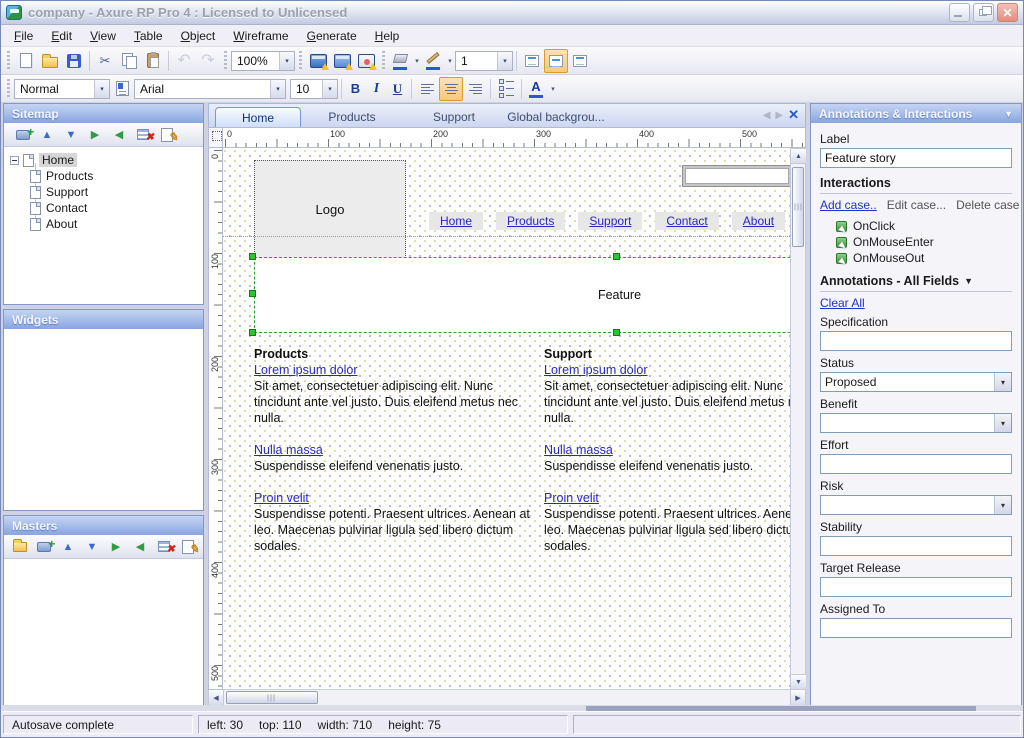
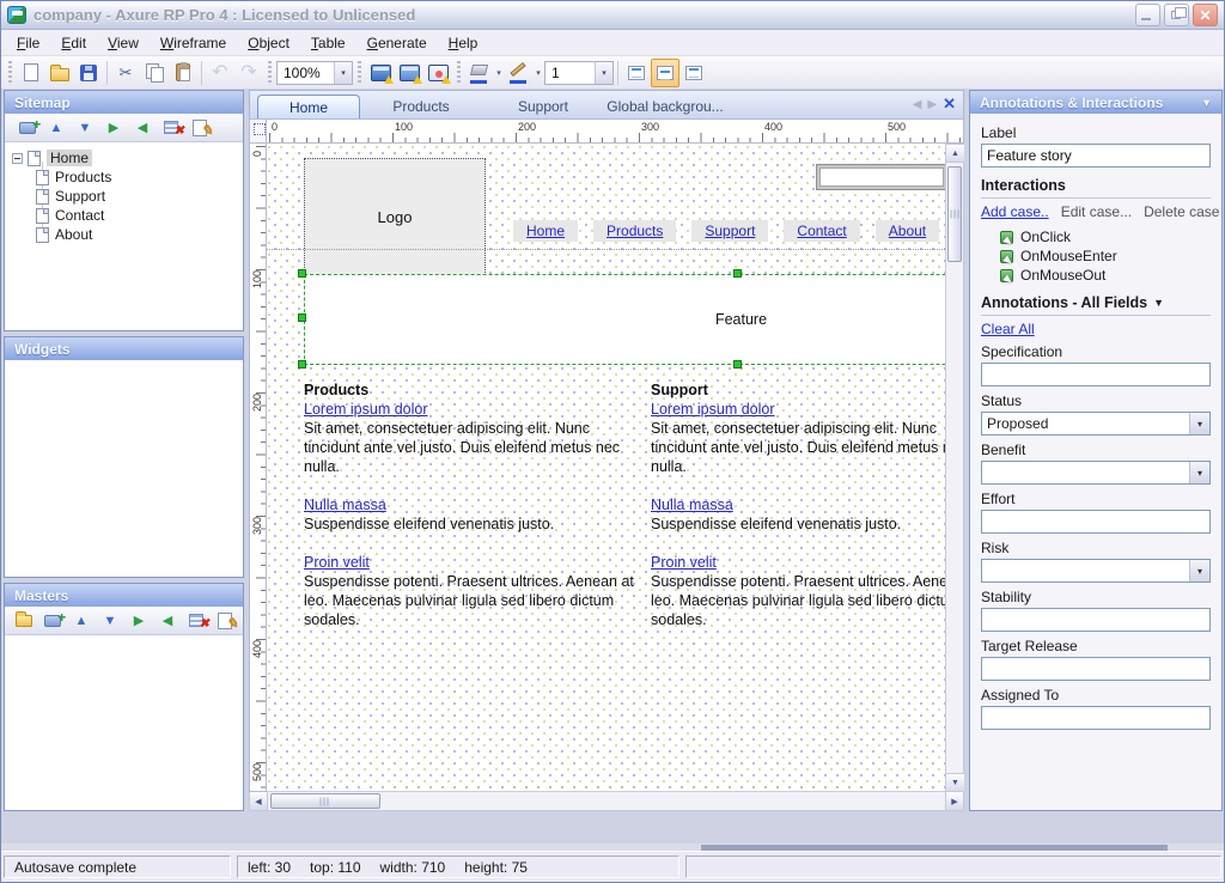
  company - Axure RP Pro 4 : Licensed to Unlicensed
  ✕
  File
  Edit
  View
- Table
+ Wireframe
  Object
- Wireframe
+ Table
  Generate
  Help
  ✂
  ↶
  ↷
  100%
  1
- Normal
- Arial
- 10
- B
- I
- U
- A
  Sitemap
  +
  ▲
  ▼
  ▶
  ◀
  ✖
  ✎
  Home
  Products
  Support
  Contact
  About
  Widgets
  Masters
  +
  ▲
  ▼
  ▶
  ◀
  ✖
  ✎
  Home
  Products
  Support
  Global backgrou...
  ◀
  ▶
  ✕
  0
  100
  200
  300
  400
  500
  Logo
  Home
  Products
  Support
  Contact
  About
  Feature
  Products
  Lorem ipsum dolor
  Sit amet, consectetuer adipiscing elit. Nunc tincidunt ante vel justo. Duis eleifend metus nec nulla.
  Nulla massa
  Suspendisse eleifend venenatis justo.
  Proin velit
  Suspendisse potenti. Praesent ultrices. Aenean at leo. Maecenas pulvinar ligula sed libero dictum sodales.
  Support
  Lorem ipsum dolor
  Sit amet, consectetuer adipiscing elit. Nunc tincidunt ante vel justo. Duis eleifend metus nulla.
  Nulla massa
  Suspendisse eleifend venenatis justo.
  Proin velit
  Suspendisse potenti. Praesent ultrices. Aene leo. Maecenas pulvinar ligula sed libero dictu sodales.
  Annotations & Interactions
  ▼
  Label
  Feature story
  Interactions
  Add case..
  Edit case...
  Delete case
  OnClick
  OnMouseEnter
  OnMouseOut
  Annotations - All Fields
  ▼
  Clear All
  Specification
  Status
  Proposed
  ▾
  Benefit
  ▾
  Effort
  Risk
  ▾
  Stability
  Target Release
  Assigned To
  Autosave complete
  left: 30
  top: 110
  width: 710
  height: 75
